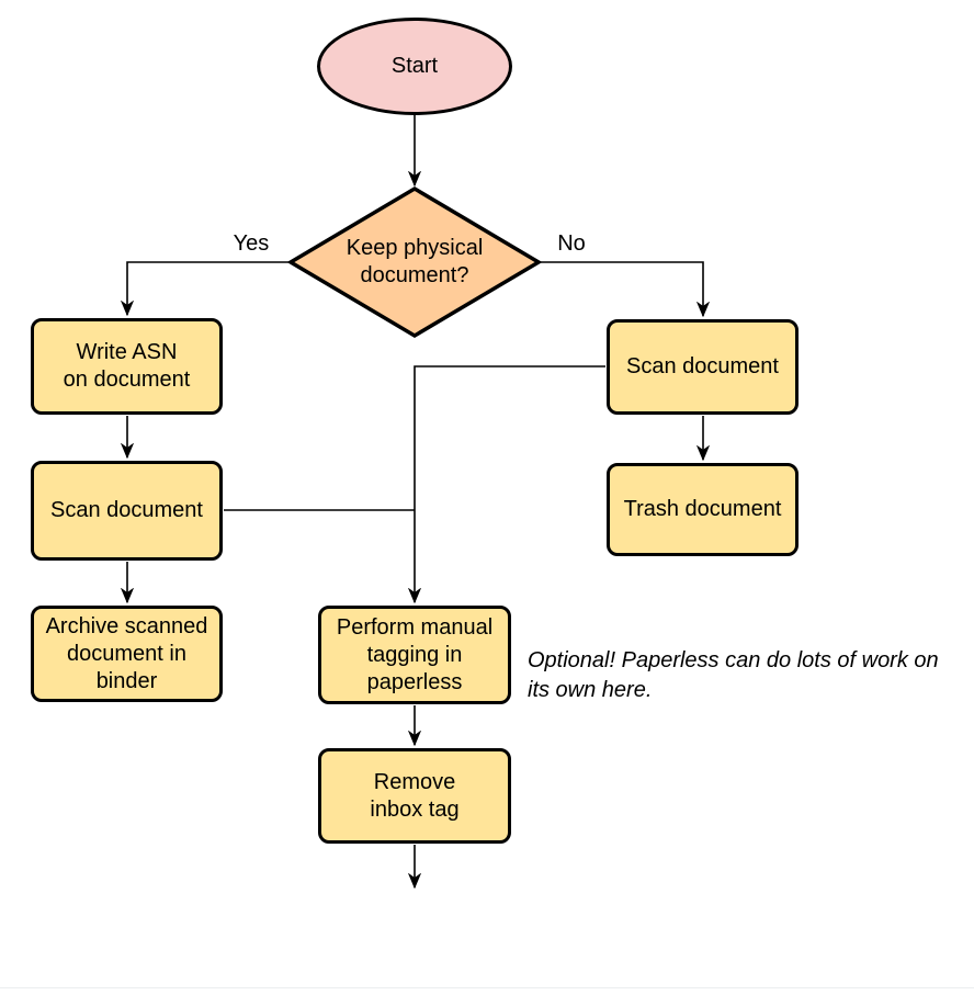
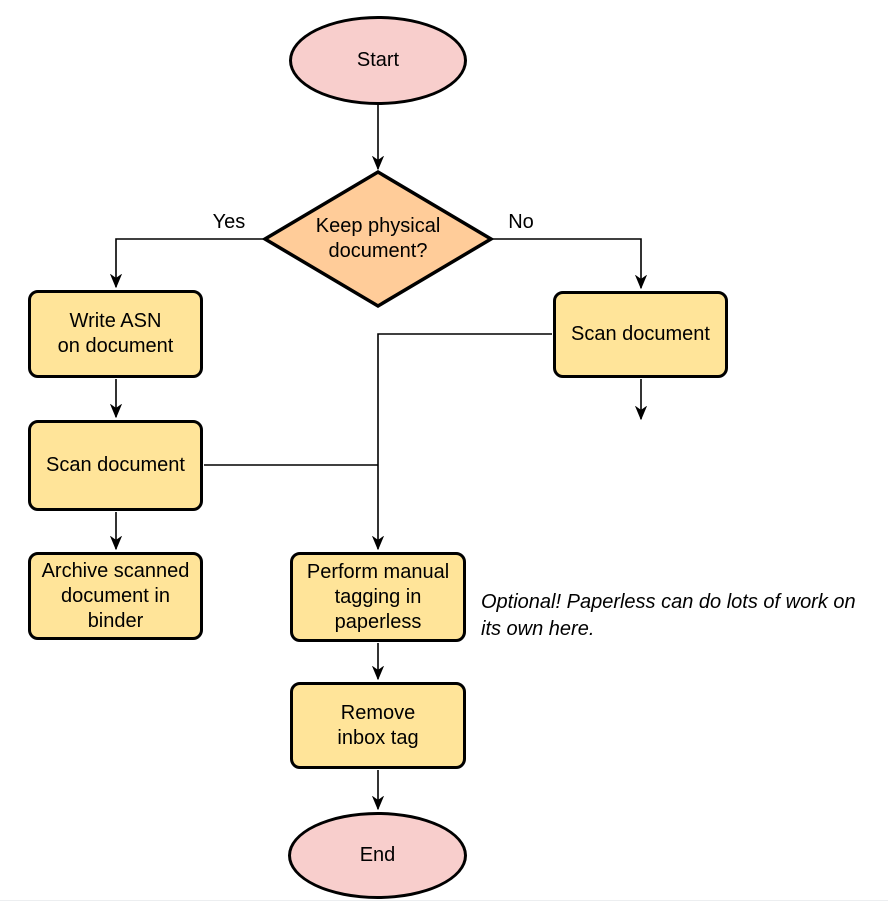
  Start
  Keep physical
  document?
  Yes
  No
  Write ASN
  on document
  Scan document
  Archive scanned
  document in
  binder
  Scan document
- Trash document
  Perform manual
  tagging in
  paperless
  Remove
  inbox tag
+ End
  Optional! Paperless can do lots of work on
  its own here.
